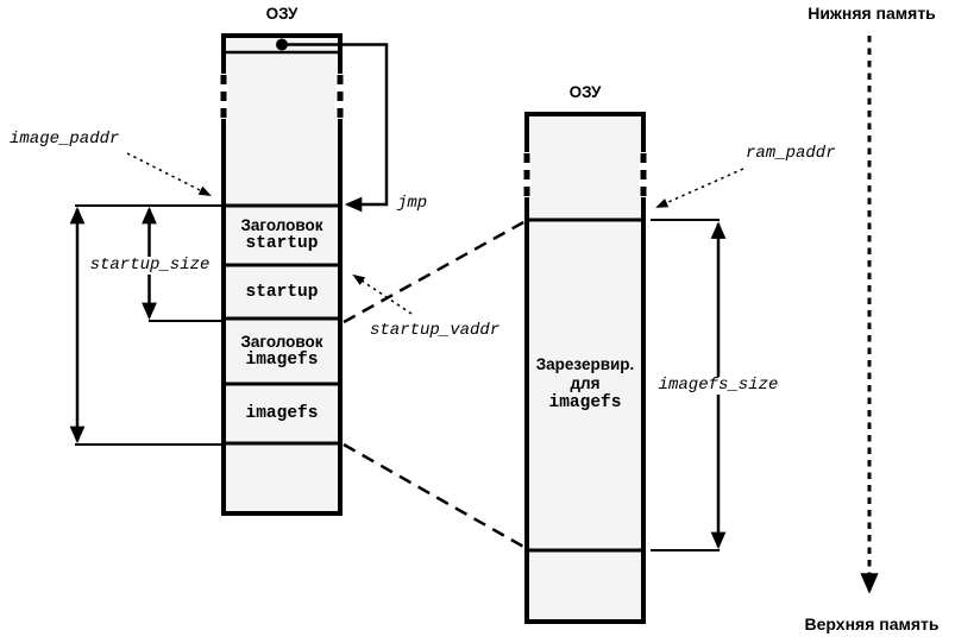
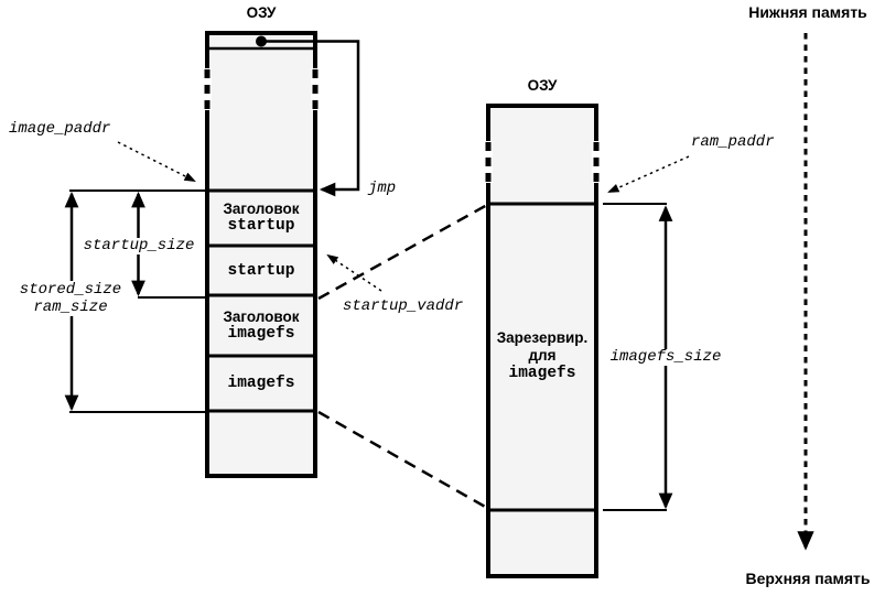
  ОЗУ
  ОЗУ
  Нижняя память
  Верхняя память
  Заголовок
  startup
  startup
  Заголовок
  imagefs
  imagefs
  Зарезервир.
  для
  imagefs
  image_paddr
  jmp
  startup_vaddr
  ram_paddr
  startup_size
+ stored_size
+ ram_size
  imagefs_size
